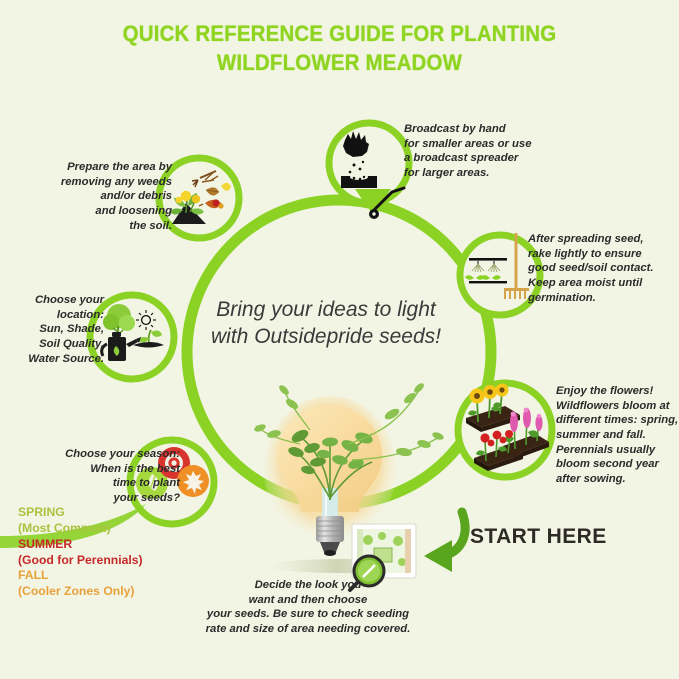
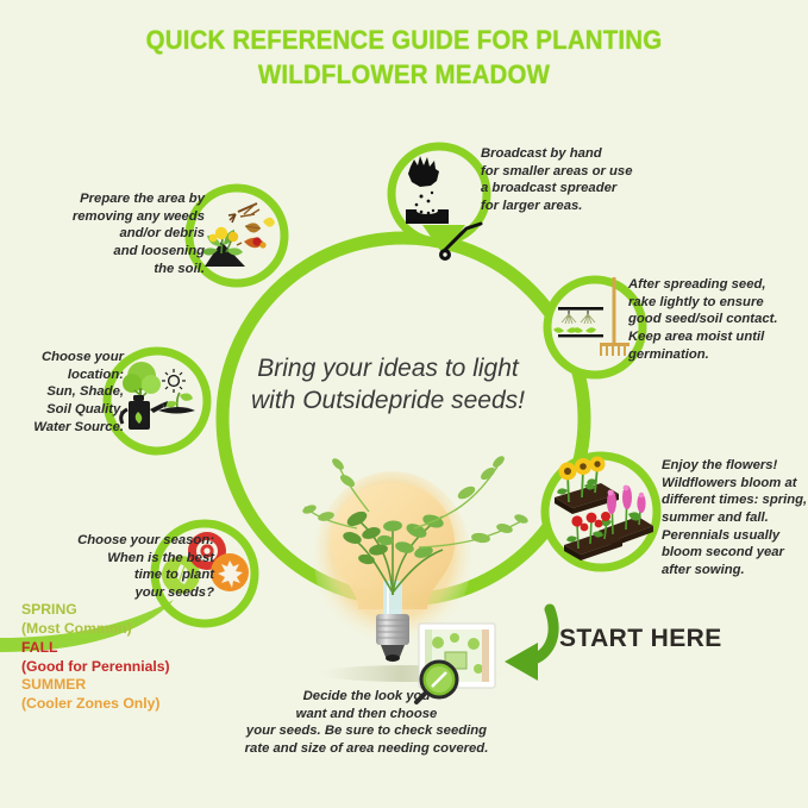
  QUICK REFERENCE GUIDE FOR PLANTING
  WILDFLOWER MEADOW
  Prepare the area by
  removing any weeds
  and/or debris
  and loosening
  the soil.
  Broadcast by hand
  for smaller areas or use
  a broadcast spreader
  for larger areas.
  After spreading seed,
  rake lightly to ensure
  good seed/soil contact.
  Keep area moist until
  germination.
  Enjoy the flowers!
  Wildflowers bloom at
  different times: spring,
  summer and fall.
  Perennials usually
  bloom second year
  after sowing.
  Decide the look you
  want and then choose
  your seeds. Be sure to check seeding
  rate and size of area needing covered.
  Choose your season:
  When is the best
  time to plant
  your seeds?
  Choose your
  location:
  Sun, Shade,
  Soil Quality,
  Water Source.
  SPRING
  (Most Common)
- SUMMER
+ FALL
  (Good for Perennials)
- FALL
+ SUMMER
  (Cooler Zones Only)
  Bring your ideas to light
  with Outsidepride seeds!
  START HERE
